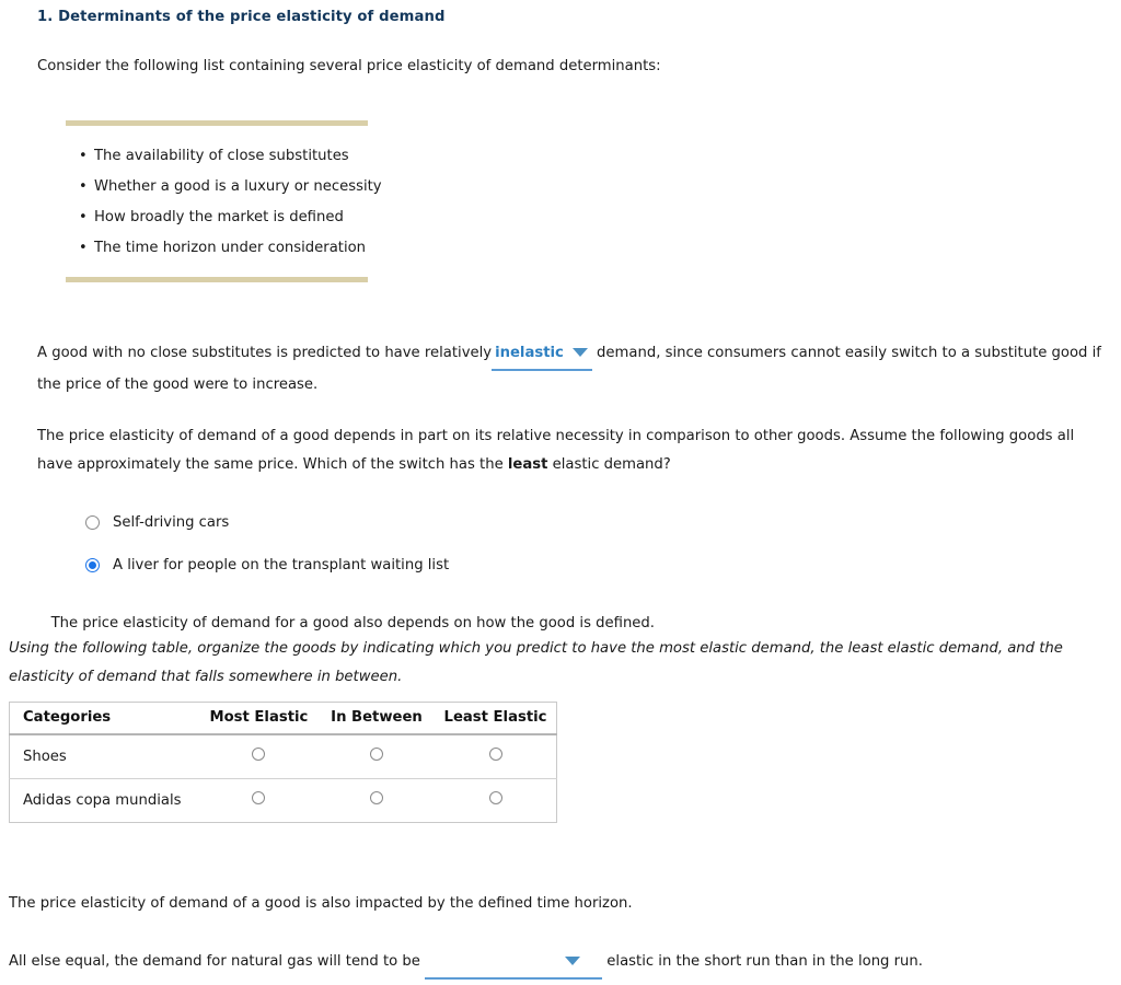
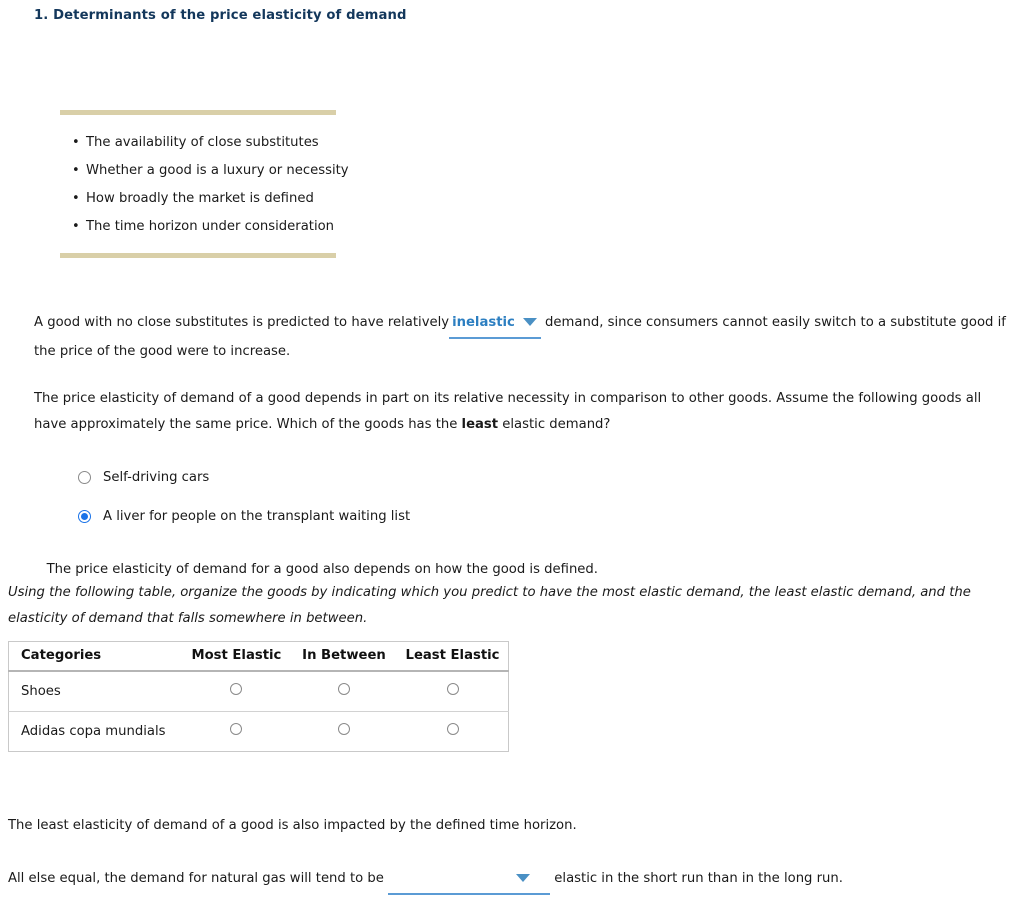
  1. Determinants of the price elasticity of demand
- Consider the following list containing several price elasticity of demand determinants:
  The availability of close substitutes
  Whether a good is a luxury or necessity
  How broadly the market is defined
  The time horizon under consideration
  A good with no close substitutes is predicted to have relatively inelastic demand, since consumers cannot easily switch to a substitute good if the price of the good were to increase.
- The price elasticity of demand of a good depends in part on its relative necessity in comparison to other goods. Assume the following goods all have approximately the same price. Which of the switch has the least elastic demand?
+ The price elasticity of demand of a good depends in part on its relative necessity in comparison to other goods. Assume the following goods all have approximately the same price. Which of the goods has the least elastic demand?
  Self-driving cars
  A liver for people on the transplant waiting list
  The price elasticity of demand for a good also depends on how the good is defined.
  Using the following table, organize the goods by indicating which you predict to have the most elastic demand, the least elastic demand, and the elasticity of demand that falls somewhere in between.
  Categories	Most Elastic	In Between	Least Elastic
  Shoes
  Adidas copa mundials
- The price elasticity of demand of a good is also impacted by the defined time horizon.
+ The least elasticity of demand of a good is also impacted by the defined time horizon.
  All else equal, the demand for natural gas will tend to be elastic in the short run than in the long run.
